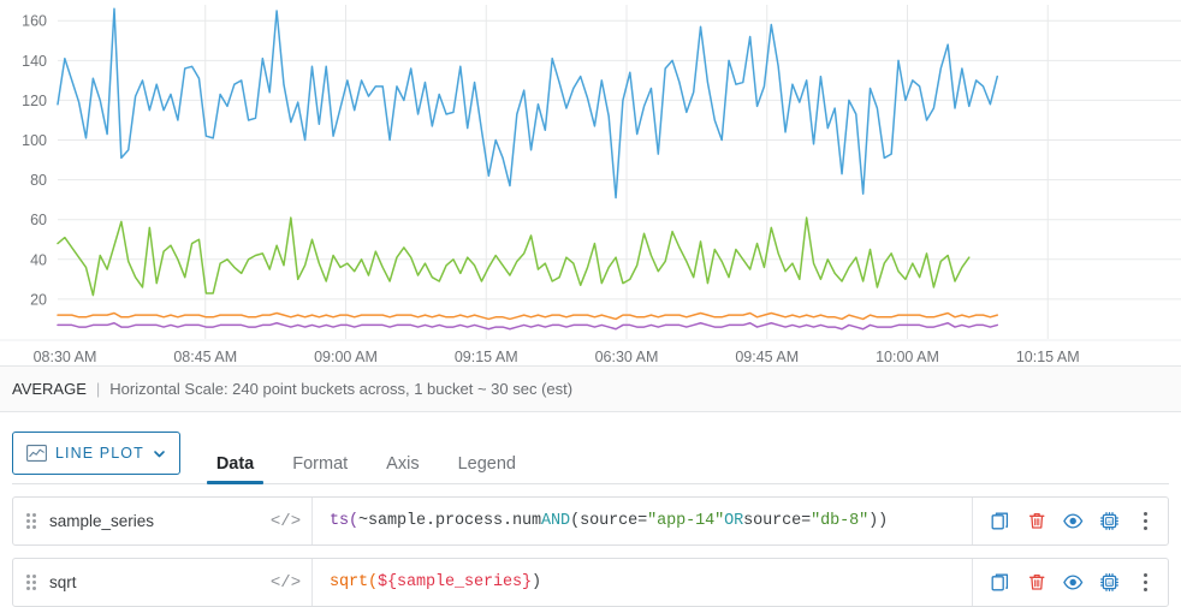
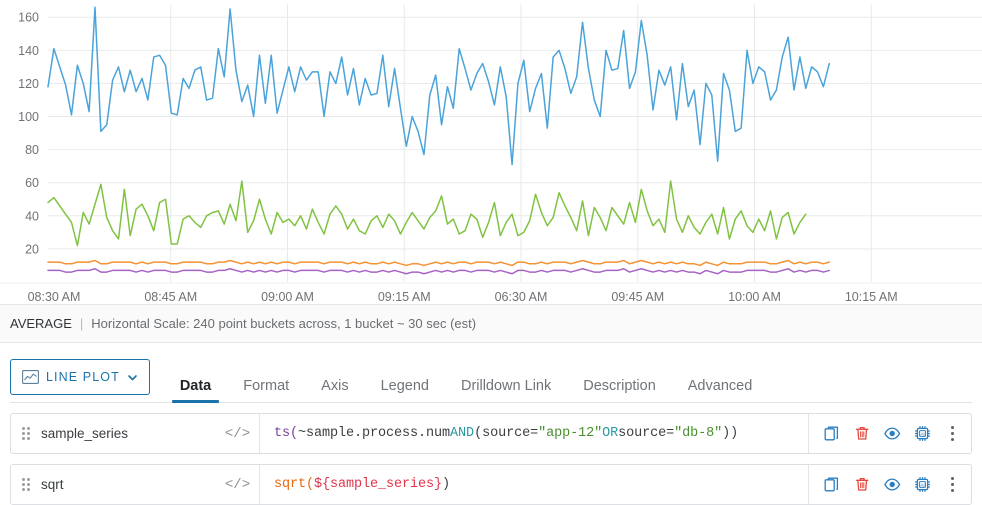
  20
  40
  60
  80
  100
  120
  140
  160
  08:30 AM
  08:45 AM
  09:00 AM
  09:15 AM
  06:30 AM
  09:45 AM
  10:00 AM
  10:15 AM
  AVERAGE
  |
  Horizontal Scale: 240 point buckets across, 1 bucket ~ 30 sec (est)
  LINE PLOT
  Data
  Format
  Axis
  Legend
+ Drilldown Link
+ Description
+ Advanced
  sample_series
  </>
  ts(
  ~sample.process.num
  AND
  (source=
- "app-14"
+ "app-12"
  OR
  source=
  "db-8"
  ))
  sqrt
  </>
  sqrt(
  ${sample_series}
  )
